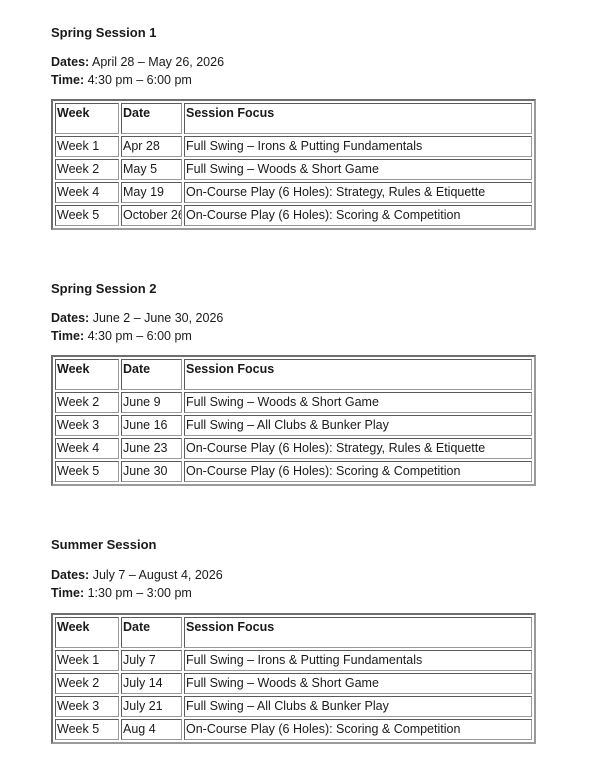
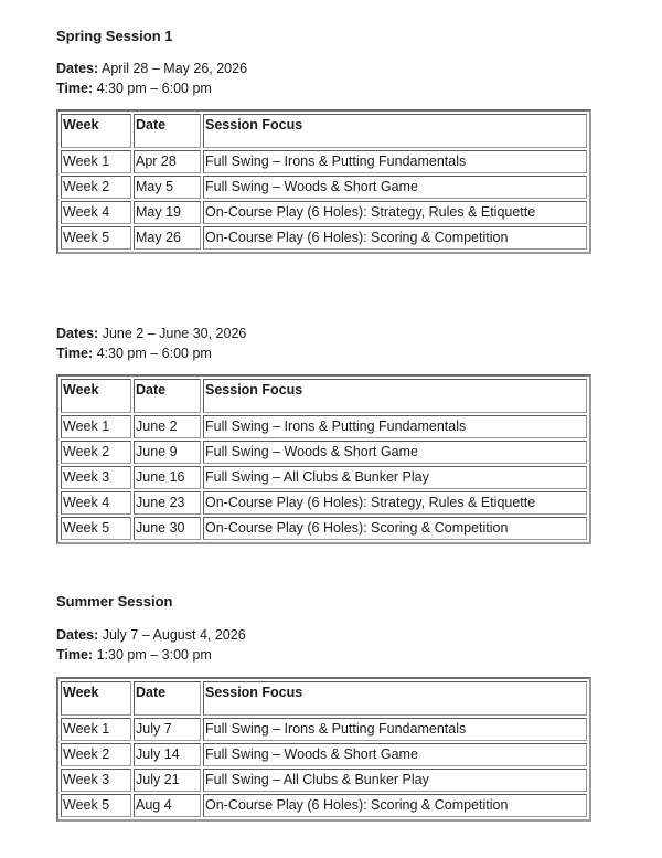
  Spring Session 1
  Dates: April 28 – May 26, 2026
  Time: 4:30 pm – 6:00 pm
  Week	Date	Session Focus
  Week 1	Apr 28	Full Swing – Irons & Putting Fundamentals
  Week 2	May 5	Full Swing – Woods & Short Game
  Week 4	May 19	On-Course Play (6 Holes): Strategy, Rules & Etiquette
- Week 5	October 26	On-Course Play (6 Holes): Scoring & Competition
+ Week 5	May 26	On-Course Play (6 Holes): Scoring & Competition
- Spring Session 2
  Dates: June 2 – June 30, 2026
  Time: 4:30 pm – 6:00 pm
  Week	Date	Session Focus
+ Week 1	June 2	Full Swing – Irons & Putting Fundamentals
  Week 2	June 9	Full Swing – Woods & Short Game
  Week 3	June 16	Full Swing – All Clubs & Bunker Play
  Week 4	June 23	On-Course Play (6 Holes): Strategy, Rules & Etiquette
  Week 5	June 30	On-Course Play (6 Holes): Scoring & Competition
  Summer Session
  Dates: July 7 – August 4, 2026
  Time: 1:30 pm – 3:00 pm
  Week	Date	Session Focus
  Week 1	July 7	Full Swing – Irons & Putting Fundamentals
  Week 2	July 14	Full Swing – Woods & Short Game
  Week 3	July 21	Full Swing – All Clubs & Bunker Play
  Week 5	Aug 4	On-Course Play (6 Holes): Scoring & Competition
